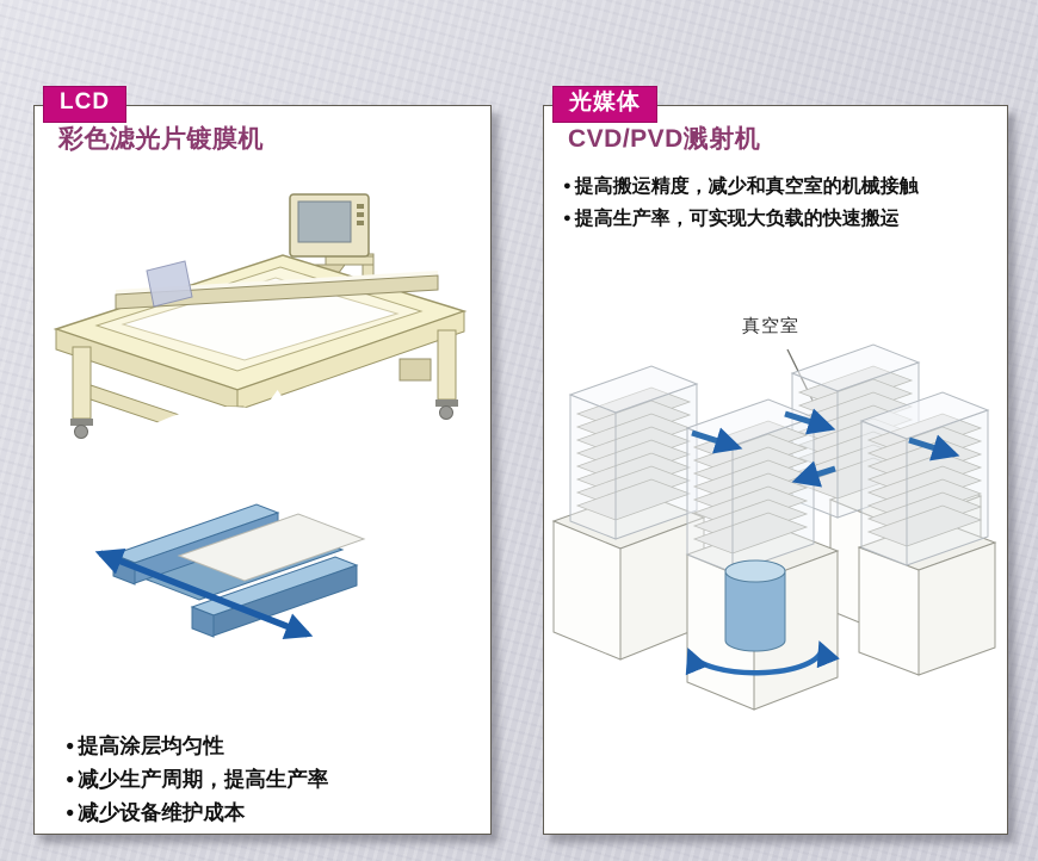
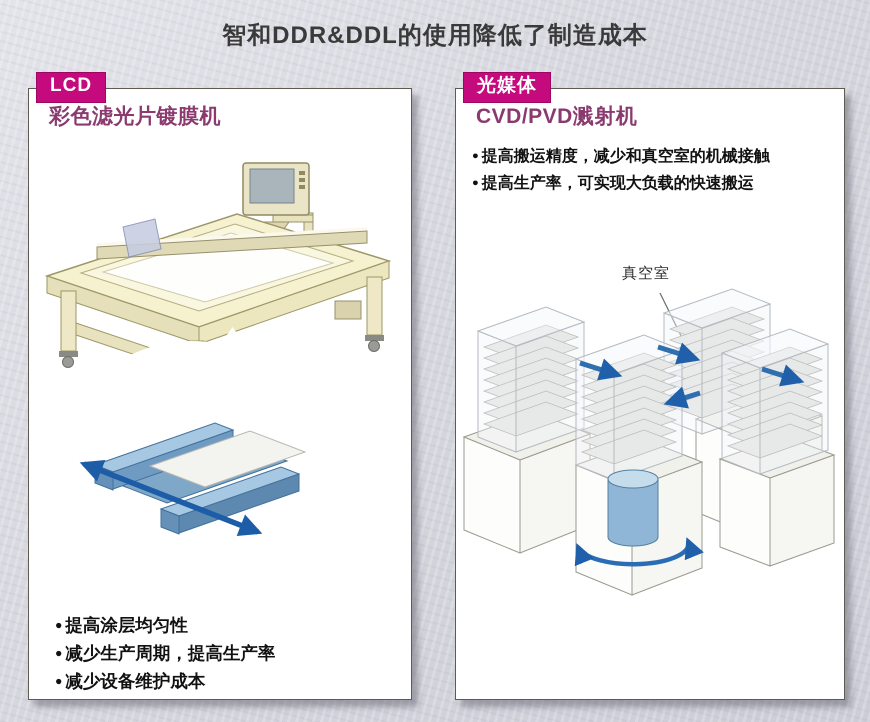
+ 智和DDR&DDL的使用降低了制造成本
  LCD
  彩色滤光片镀膜机
  提高涂层均匀性
  减少生产周期，提高生产率
  减少设备维护成本
  光媒体
  CVD/PVD溅射机
  提高搬运精度，减少和真空室的机械接触
  提高生产率，可实现大负载的快速搬运
  真空室
